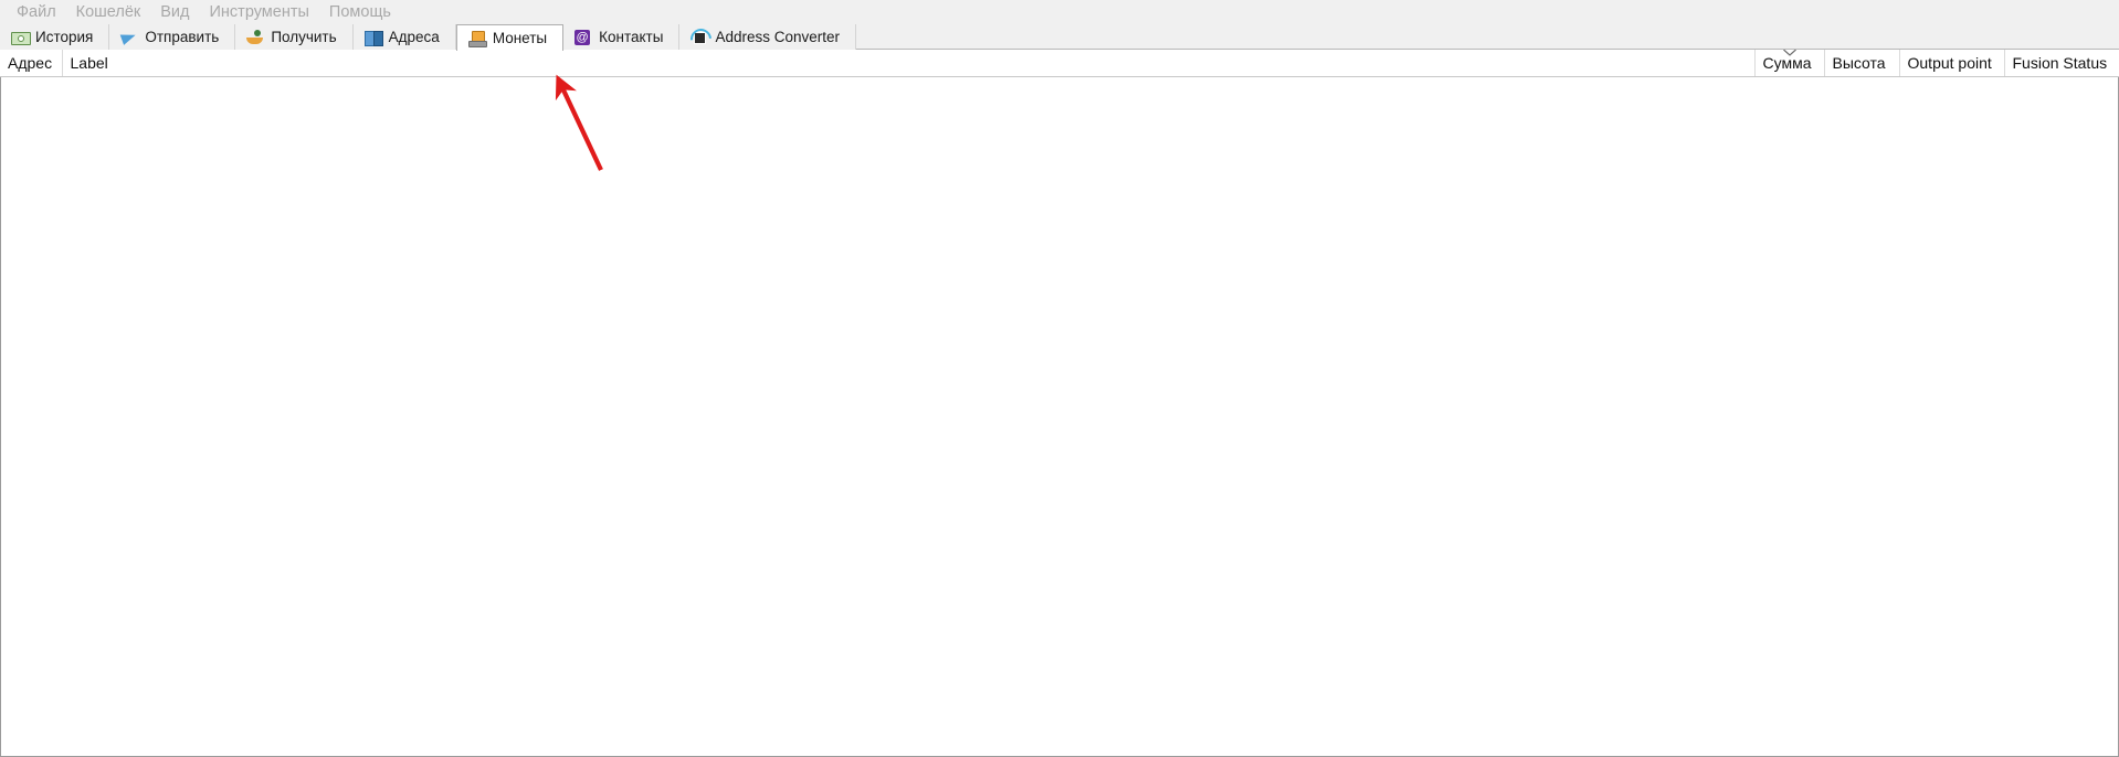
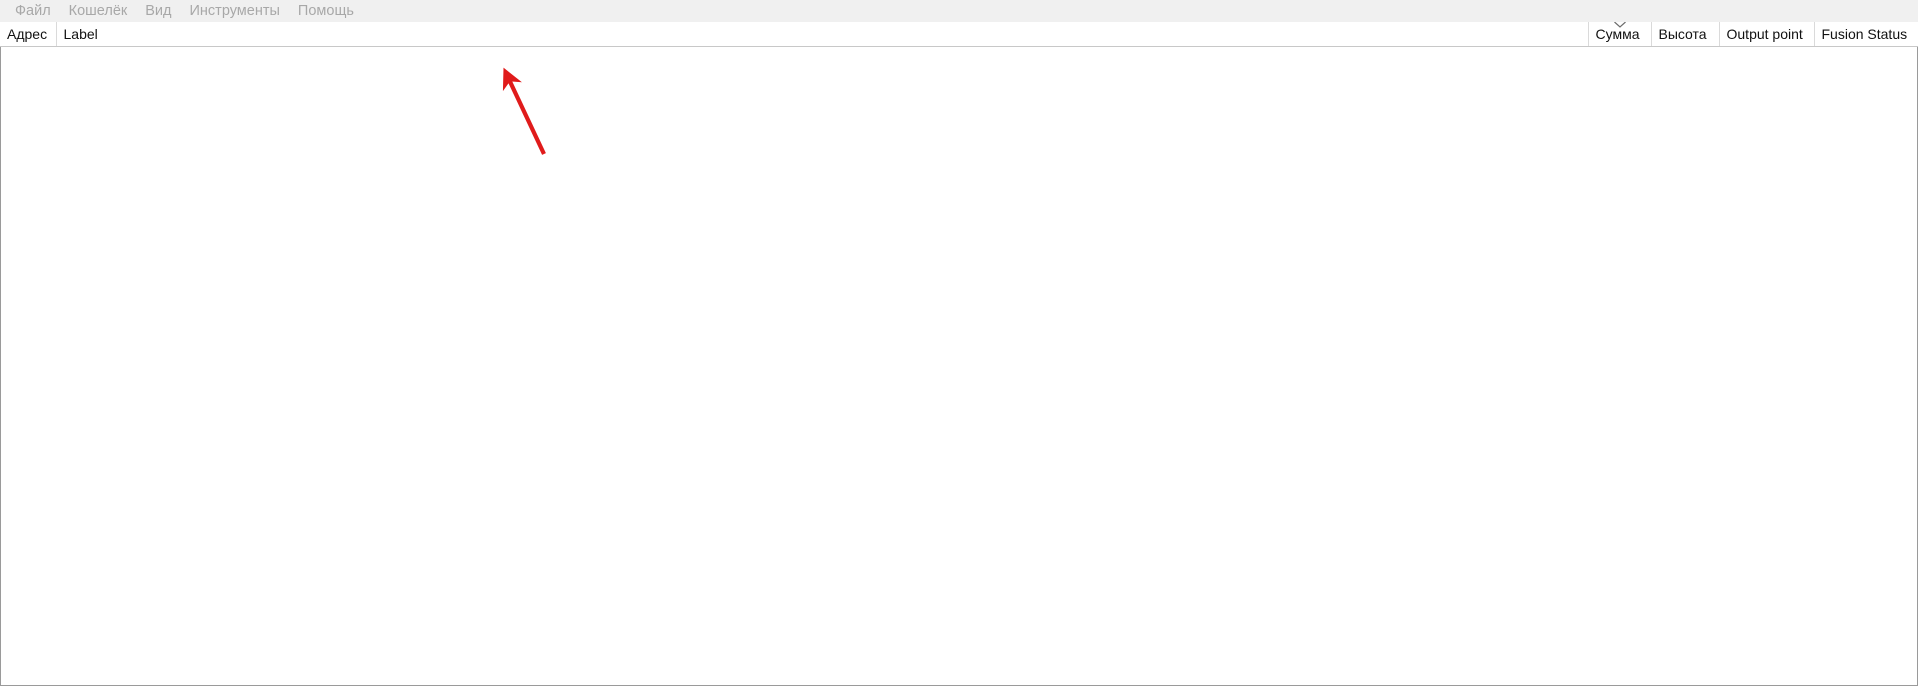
  Файл
  Кошелёк
  Вид
  Инструменты
  Помощь
- История
- Отправить
- Получить
- Адреса
- Монеты
- Контакты
- Address Converter
  Адрес	Label	Сумма	Высота	Output point	Fusion Status
